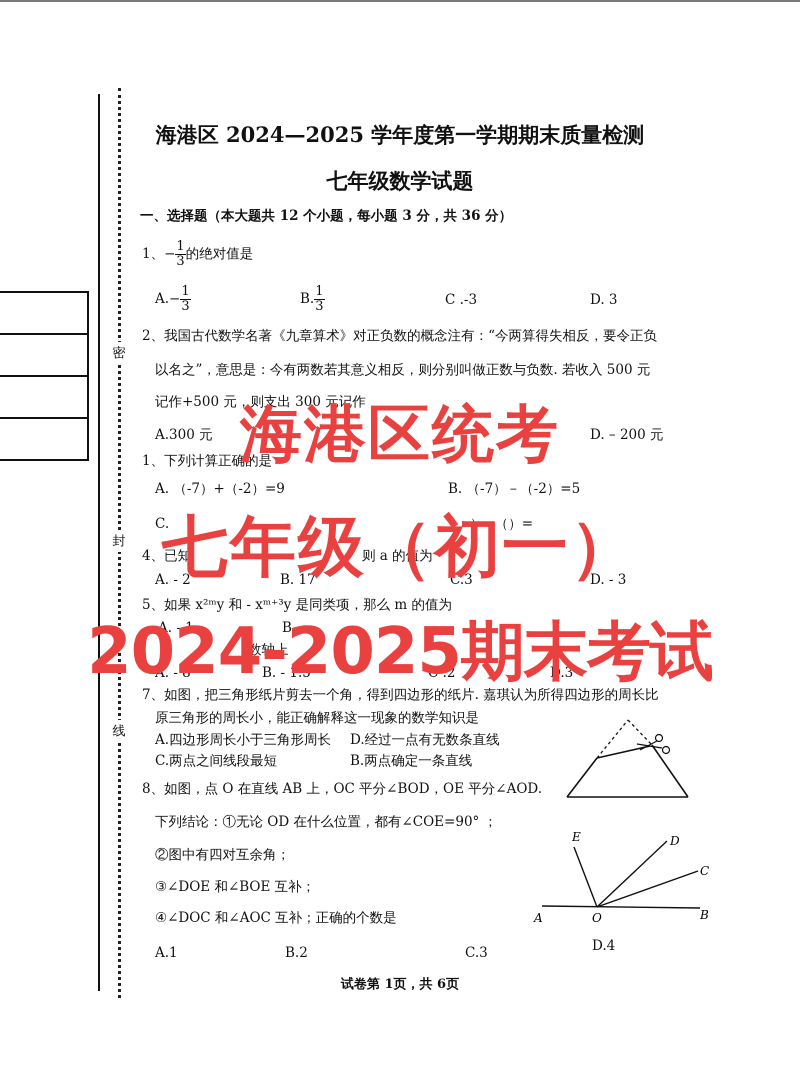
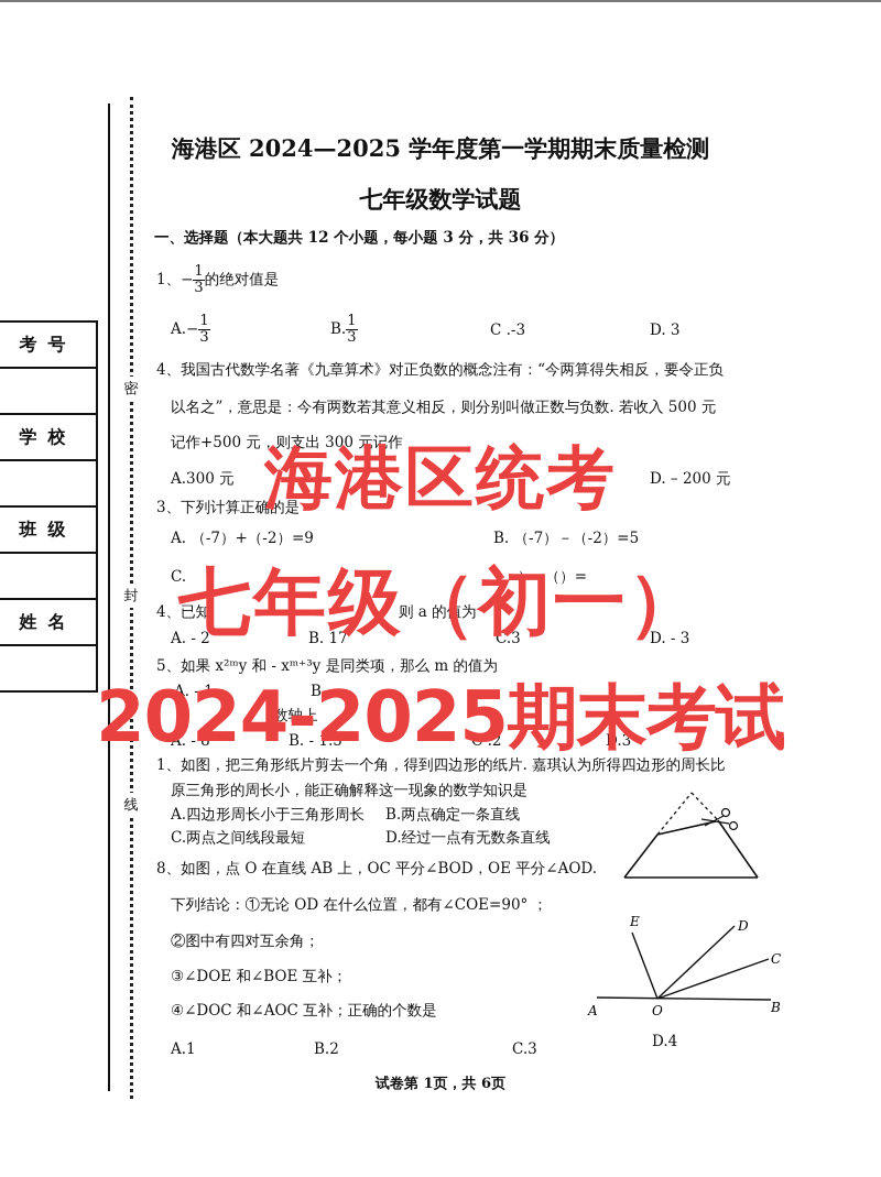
  密
  封
  线
+ 考号
+ 学校
+ 班级
+ 姓名
  海港区 2024—2025 学年度第一学期期末质量检测
  七年级数学试题
  一、选择题（本大题共 12 个小题，每小题 3 分，共 36 分）
  1、−
  1
  3
  的绝对值是
  A.−
  1
  3
  B.
  1
  3
  C .-3
  D. 3
- 2、我国古代数学名著《九章算术》对正负数的概念注有：“今两算得失相反，要令正负
+ 4、我国古代数学名著《九章算术》对正负数的概念注有：“今两算得失相反，要令正负
  以名之”，意思是：今有两数若其意义相反，则分别叫做正数与负数. 若收入 500 元
  记作+500 元，则支出 300 元记作
  A.300 元
  D. – 200 元
- 1、下列计算正确的是
+ 3、下列计算正确的是
  A. （-7）+（-2）=9
  B. （-7）－（-2）=5
  C.
  ）=（）=
  4、已知
  则 a 的值为
  A. - 2
  B. 17
  C.3
  D. - 3
  5、如果 x²ᵐy 和 - xᵐ⁺³y 是同类项，那么 m 的值为
  A. - 1
  B.
  数轴上
  A. - 8
  B. - 1.5
  C .2
  D.3
- 7、如图，把三角形纸片剪去一个角，得到四边形的纸片. 嘉琪认为所得四边形的周长比
+ 1、如图，把三角形纸片剪去一个角，得到四边形的纸片. 嘉琪认为所得四边形的周长比
  原三角形的周长小，能正确解释这一现象的数学知识是
  A.四边形周长小于三角形周长
- D.经过一点有无数条直线
+ B.两点确定一条直线
  C.两点之间线段最短
- B.两点确定一条直线
+ D.经过一点有无数条直线
  8、如图，点 O 在直线 AB 上，OC 平分∠BOD，OE 平分∠AOD.
  下列结论：①无论 OD 在什么位置，都有∠COE=90° ；
  ②图中有四对互余角；
  ③∠DOE 和∠BOE 互补；
  ④∠DOC 和∠AOC 互补；正确的个数是
  A.1
  B.2
  C.3
  D.4
  A
  O
  B
  C
  D
  E
  海港区统考
  七年级（初一）
  2024-2025期末考试
  试卷第 1页，共 6页
